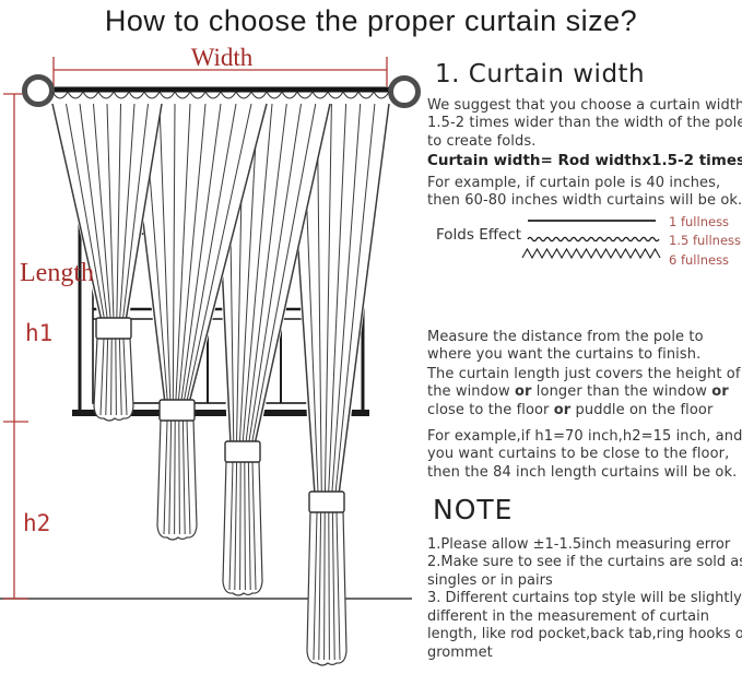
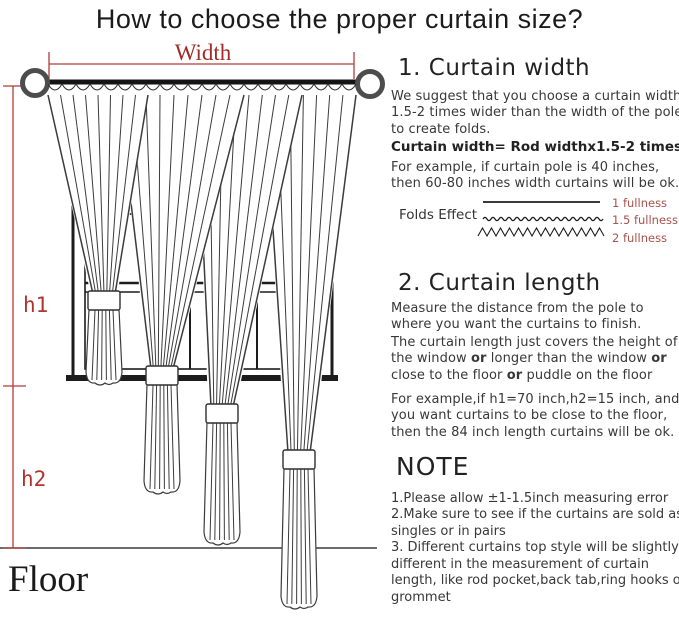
  How to choose the proper curtain size?
  Width
- Length
  h1
  h2
+ Floor
  1. Curtain width
  We suggest that you choose a curtain width 1.5-2 times wider than the width of the pole to create folds.
  Curtain width= Rod widthx1.5-2 times
  For example, if curtain pole is 40 inches, then 60-80 inches width curtains will be ok.
  Folds Effect
  1 fullness
  1.5 fullness
- 6 fullness
+ 2 fullness
+ 2. Curtain length
  Measure the distance from the pole to where you want the curtains to finish.
  The curtain length just covers the height of the window or longer than the window or close to the floor or puddle on the floor
  For example,if h1=70 inch,h2=15 inch, and you want curtains to be close to the floor, then the 84 inch length curtains will be ok.
  NOTE
  1.Please allow ±1-1.5inch measuring error
  2.Make sure to see if the curtains are sold a singles or in pairs
  3. Different curtains top style will be slightly different in the measurement of curtain length, like rod pocket,back tab,ring hooks o grommet
